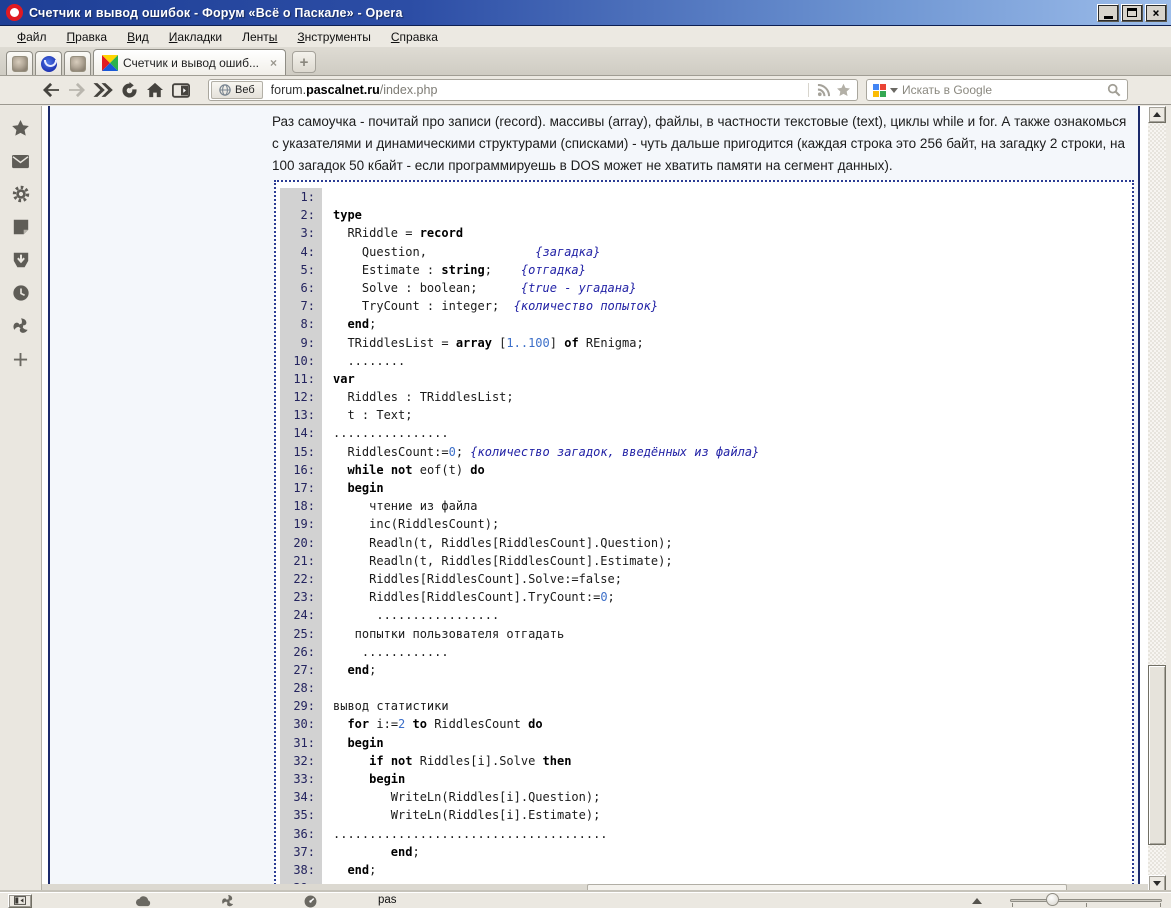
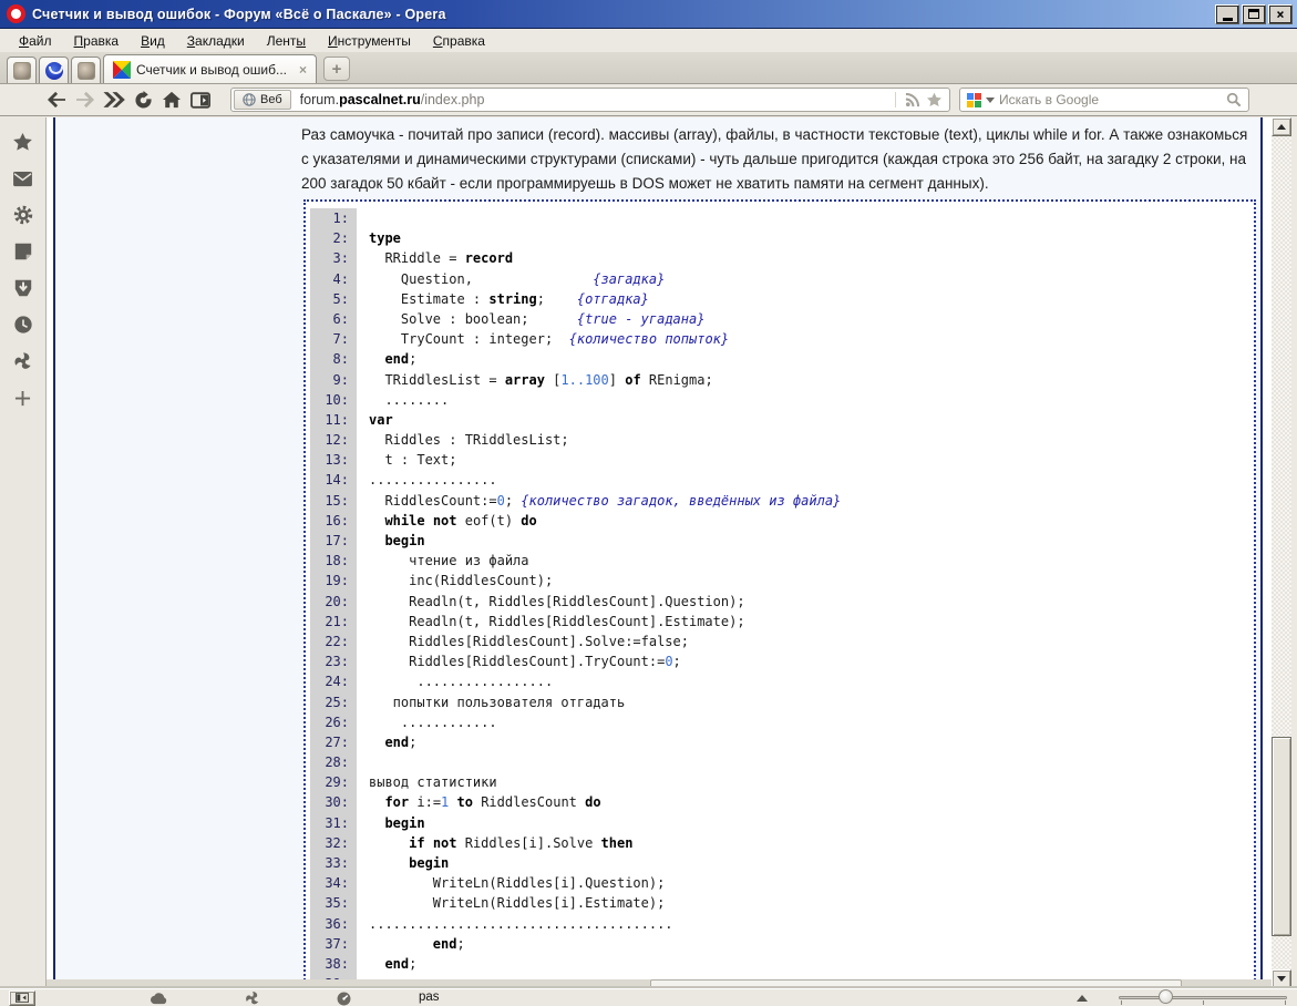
  Счетчик и вывод ошибок - Форум «Всё о Паскале» - Opera
  ×
  Файл
  Правка
  Вид
- Иакладки
+ Закладки
  Ленты
- Знструменты
+ Инструменты
  Справка
  Счетчик и вывод ошиб...
  ×
  +
  Веб
  forum.pascalnet.ru/index.php
  Искать в Google
- Раз самоучка - почитай про записи (record). массивы (array), файлы, в частности текстовые (text), циклы while и for. А также ознакомься с указателями и динамическими структурами (списками) - чуть дальше пригодится (каждая строка это 256 байт, на загадку 2 строки, на 100 загадок 50 кбайт - если программируешь в DOS может не хватить памяти на сегмент данных).
+ Раз самоучка - почитай про записи (record). массивы (array), файлы, в частности текстовые (text), циклы while и for. А также ознакомься с указателями и динамическими структурами (списками) - чуть дальше пригодится (каждая строка это 256 байт, на загадку 2 строки, на 200 загадок 50 кбайт - если программируешь в DOS может не хватить памяти на сегмент данных).
  1:
  2:
  type
  3:
  RRiddle = record
  4:
  Question, {загадка}
  5:
  Estimate : string; {отгадка}
  6:
  Solve : boolean; {true - угадана}
  7:
  TryCount : integer; {количество попыток}
  8:
  end;
  9:
  TRiddlesList = array [1..100] of REnigma;
  10:
  ........
  11:
  var
  12:
  Riddles : TRiddlesList;
  13:
  t : Text;
  14:
  ................
  15:
  RiddlesCount:=0; {количество загадок, введённых из файла}
  16:
  while not eof(t) do
  17:
  begin
  18:
  чтение из файла
  19:
  inc(RiddlesCount);
  20:
  Readln(t, Riddles[RiddlesCount].Question);
  21:
  Readln(t, Riddles[RiddlesCount].Estimate);
  22:
  Riddles[RiddlesCount].Solve:=false;
  23:
  Riddles[RiddlesCount].TryCount:=0;
  24:
  .................
  25:
  попытки пользователя отгадать
  26:
  ............
  27:
  end;
  28:
  29:
  вывод статистики
  30:
- for i:=2 to RiddlesCount do
+ for i:=1 to RiddlesCount do
  31:
  begin
  32:
  if not Riddles[i].Solve then
  33:
  begin
  34:
  WriteLn(Riddles[i].Question);
  35:
  WriteLn(Riddles[i].Estimate);
  36:
  ......................................
  37:
  end;
  38:
  end;
  pas
